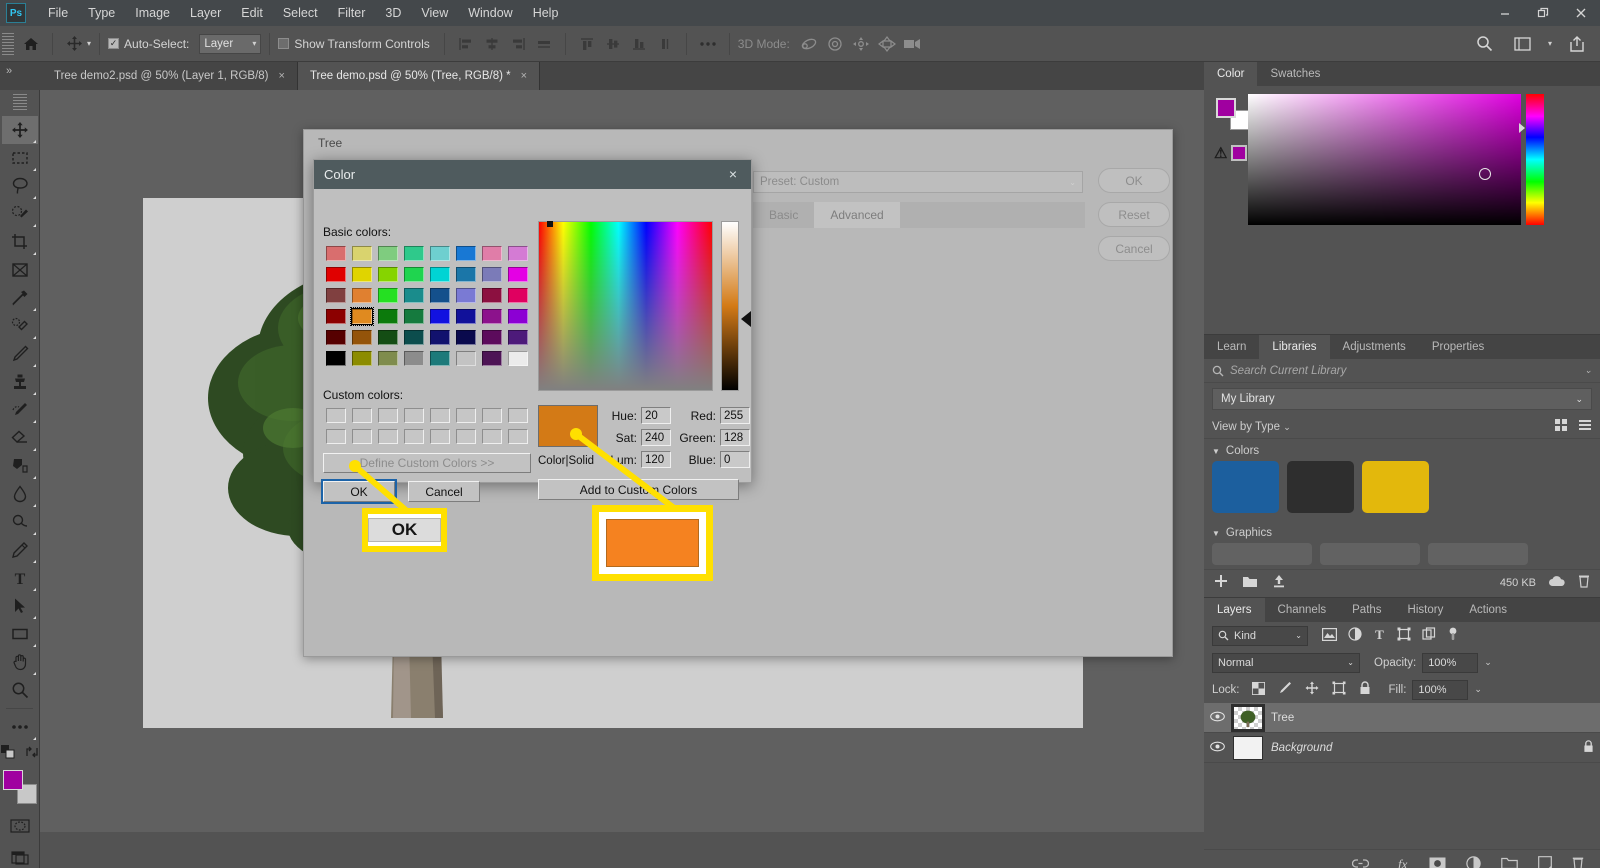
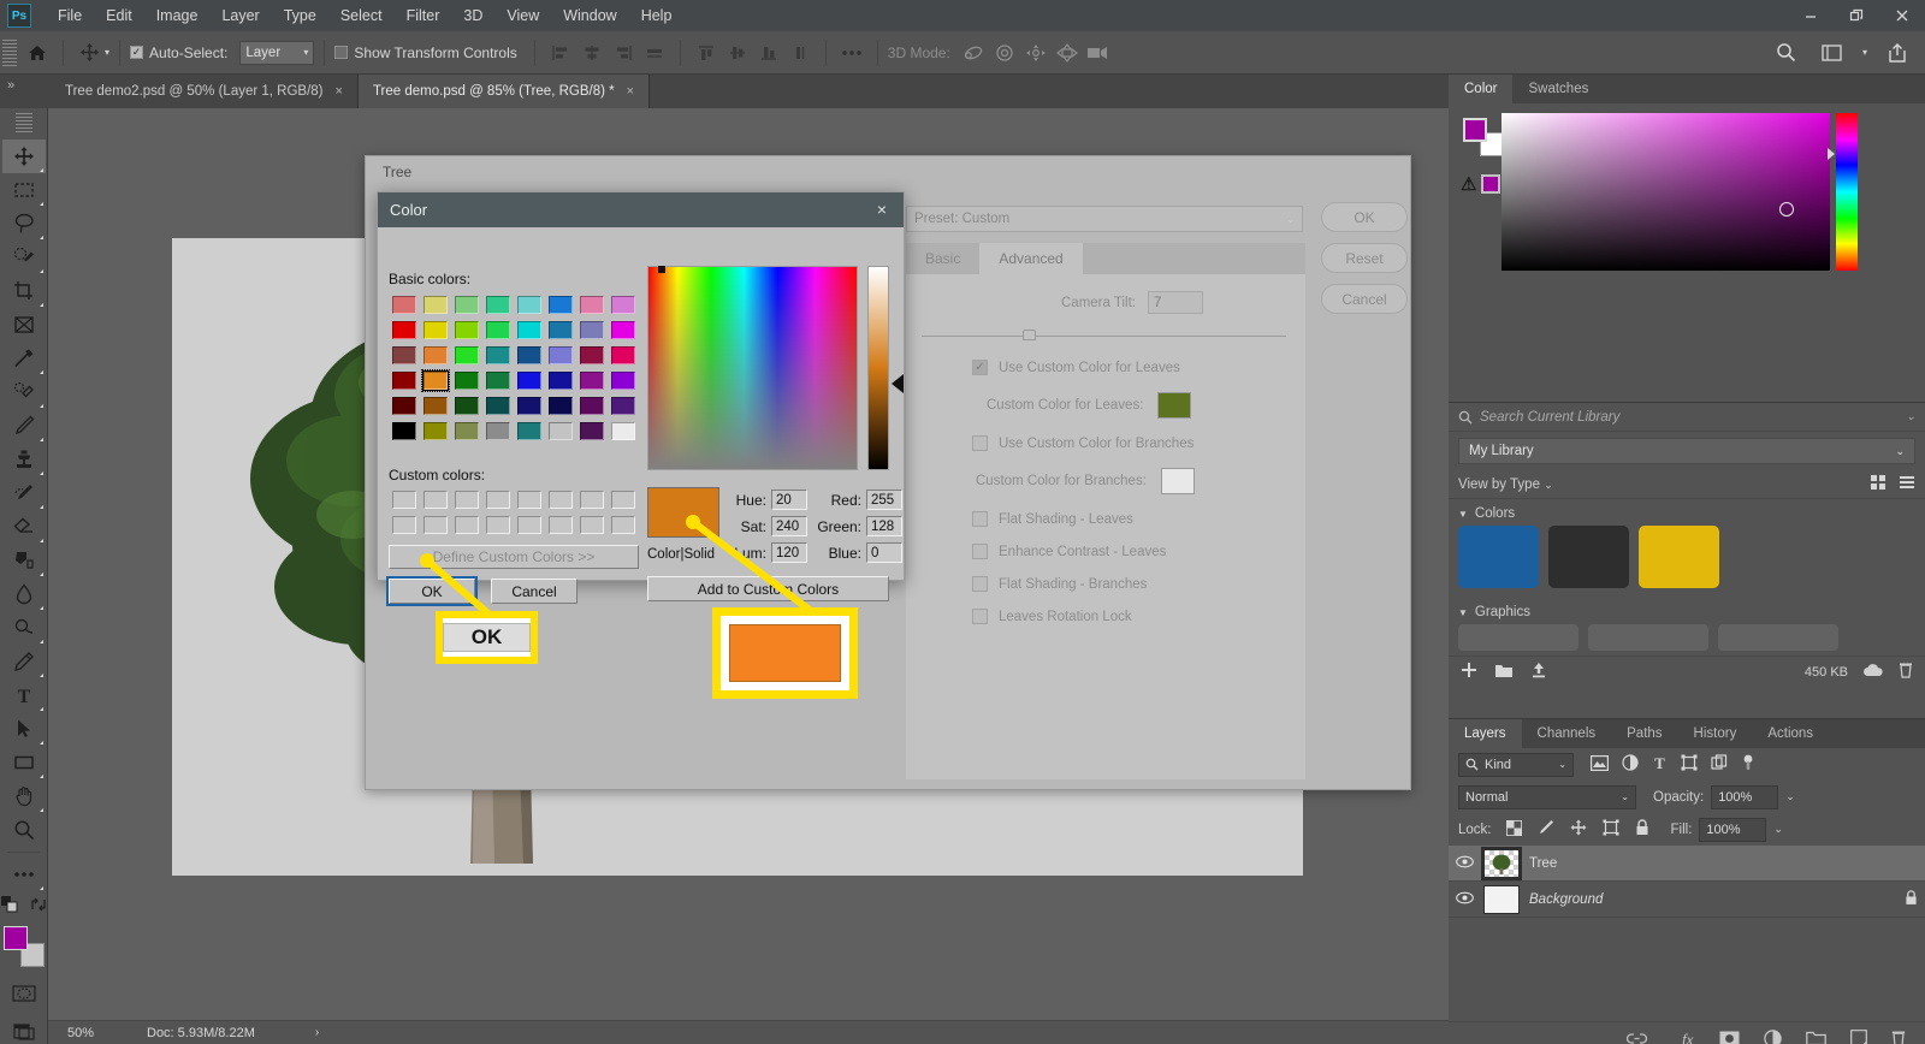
  Ps
  File
- Type
+ Edit
  Image
  Layer
- Edit
+ Type
  Select
  Filter
  3D
  View
  Window
  Help
  ▾
  Auto-Select:
  Layer
  ▾
  Show Transform Controls
  3D Mode:
  ▾
  »
  Tree demo2.psd @ 50% (Layer 1, RGB/8)
  ×
- Tree demo.psd @ 50% (Tree, RGB/8) *
+ Tree demo.psd @ 85% (Tree, RGB/8) *
  ×
  T
+ 50%
+ Doc: 5.93M/8.22M
+ ›
  Tree
  Preset: Custom
  Basic
  Advanced
+ Camera Tilt:
+ 7
+ Use Custom Color for Leaves
+ Custom Color for Leaves:
+ Use Custom Color for Branches
+ Custom Color for Branches:
+ Flat Shading - Leaves
+ Enhance Contrast - Leaves
+ Flat Shading - Branches
+ Leaves Rotation Lock
  OK
  Reset
  Cancel
  Color
  ×
  Basic colors:
  Custom colors:
  Define Custom Colors >>
  OK
  Cancel
  Color|Solid
  Hue:
  20
  Sat:
  240
  um:
  120
  Red:
  255
  Green:
  128
  Blue:
  0
  Add to Cust Colors
  OK
  Color
  Swatches
  ⚠
- Learn
- Libraries
- Adjustments
- Properties
  Search Current Library
  ⌄
  My Library
  ⌄
  View by Type ⌄
  ▼
  Colors
  ▼
  Graphics
  450 KB
  Layers
  Channels
  Paths
  History
  Actions
  Kind
  ⌄
  T
  Normal
  ⌄
  Opacity:
  100%
  ⌄
  Lock:
  Fill:
  100%
  ⌄
  Tree
  Background
  fx
